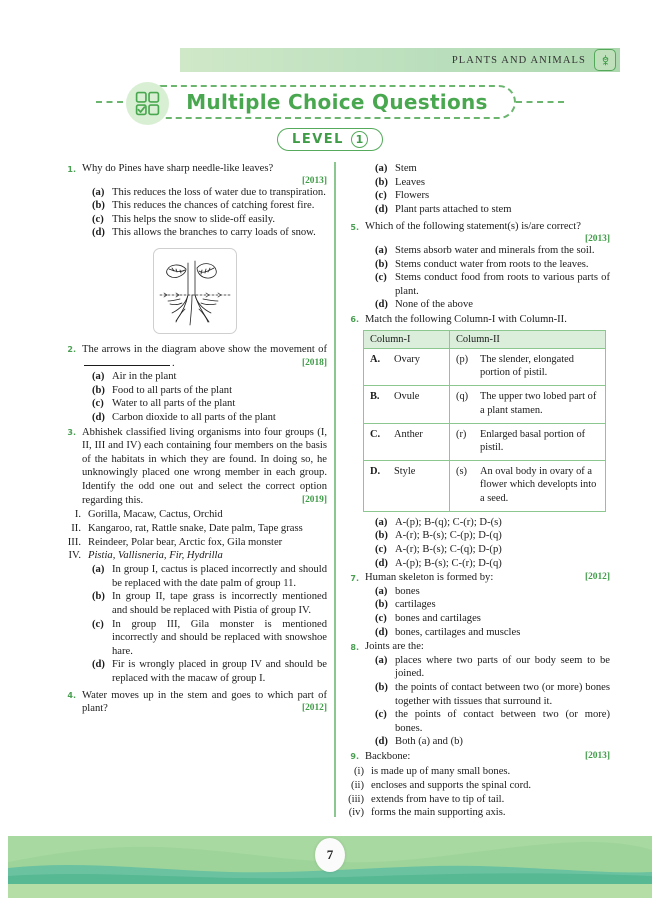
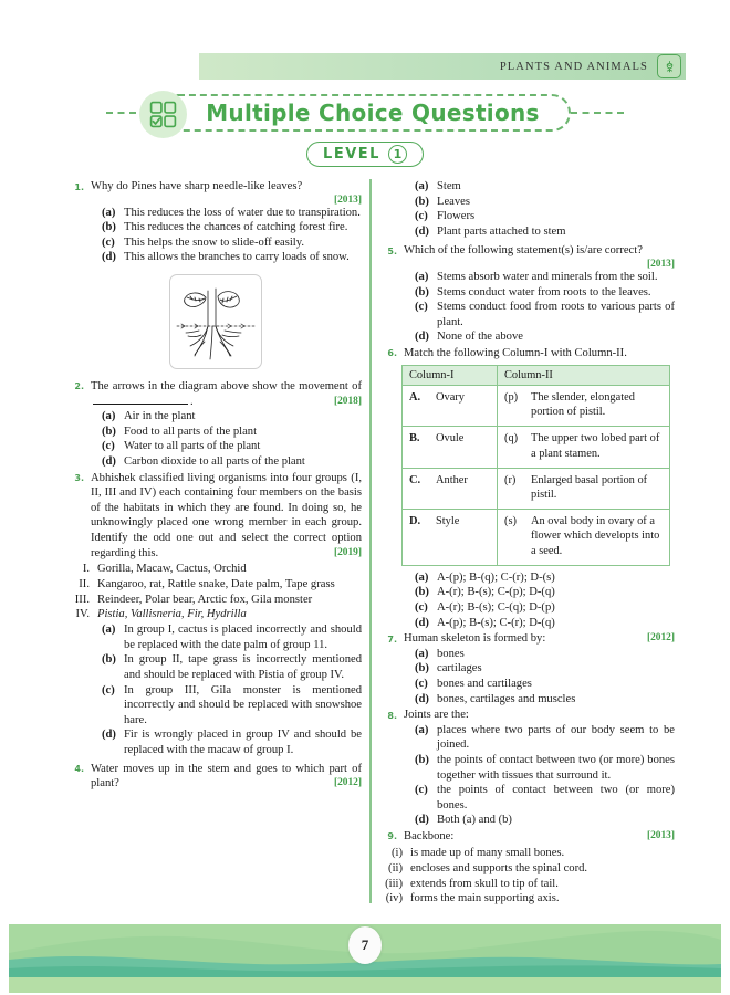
  PLANTS AND ANIMALS
  Multiple Choice Questions
  LEVEL
  1
  1.
  Why do Pines have sharp needle-like leaves?
  [2013]
  (a)
  This reduces the loss of water due to transpiration.
  (b)
  This reduces the chances of catching forest fire.
  (c)
  This helps the snow to slide-off easily.
  (d)
  This allows the branches to carry loads of snow.
  2.
  The arrows in the diagram above show the movement of.
  [2018]
  (a)
  Air in the plant
  (b)
  Food to all parts of the plant
  (c)
  Water to all parts of the plant
  (d)
  Carbon dioxide to all parts of the plant
  3.
  Abhishek classified living organisms into four groups (I, II, III and IV) each containing four members on the basis of the habitats in which they are found. In doing so, he unknowingly placed one wrong member in each group. Identify the odd one out and select the correct option regarding this.
  [2019]
  I.
  Gorilla, Macaw, Cactus, Orchid
  II.
  Kangaroo, rat, Rattle snake, Date palm, Tape grass
  III.
  Reindeer, Polar bear, Arctic fox, Gila monster
  IV.
  Pistia, Vallisneria, Fir, Hydrilla
  (a)
  In group I, cactus is placed incorrectly and should be replaced with the date palm of group 11.
  (b)
  In group II, tape grass is incorrectly mentioned and should be replaced with Pistia of group IV.
  (c)
  In group III, Gila monster is mentioned incorrectly and should be replaced with snowshoe hare.
  (d)
  Fir is wrongly placed in group IV and should be replaced with the macaw of group I.
  4.
  Water moves up in the stem and goes to which part of plant?
  [2012]
  (a)
  Stem
  (b)
  Leaves
  (c)
  Flowers
  (d)
  Plant parts attached to stem
  5.
  Which of the following statement(s) is/are correct?
  [2013]
  (a)
  Stems absorb water and minerals from the soil.
  (b)
  Stems conduct water from roots to the leaves.
  (c)
  Stems conduct food from roots to various parts of plant.
  (d)
  None of the above
  6.
  Match the following Column-I with Column-II.
  Column-I	Column-II
  A. Ovary	(p) The slender, elongated portion of pistil.
  B. Ovule	(q) The upper two lobed part of a plant stamen.
  C. Anther	(r) Enlarged basal portion of pistil.
  D. Style	(s) An oval body in ovary of a flower which developts into a seed.
  (a)
  A-(p); B-(q); C-(r); D-(s)
  (b)
  A-(r); B-(s); C-(p); D-(q)
  (c)
  A-(r); B-(s); C-(q); D-(p)
  (d)
  A-(p); B-(s); C-(r); D-(q)
  7.
  Human skeleton is formed by:
  [2012]
  (a)
  bones
  (b)
  cartilages
  (c)
  bones and cartilages
  (d)
  bones, cartilages and muscles
  8.
  Joints are the:
  (a)
  places where two parts of our body seem to be joined.
  (b)
  the points of contact between two (or more) bones together with tissues that surround it.
  (c)
  the points of contact between two (or more) bones.
  (d)
  Both (a) and (b)
  9.
  Backbone:
  [2013]
  (i)
  is made up of many small bones.
  (ii)
  encloses and supports the spinal cord.
  (iii)
- extends from have to tip of tail.
+ extends from skull to tip of tail.
  (iv)
  forms the main supporting axis.
  7
